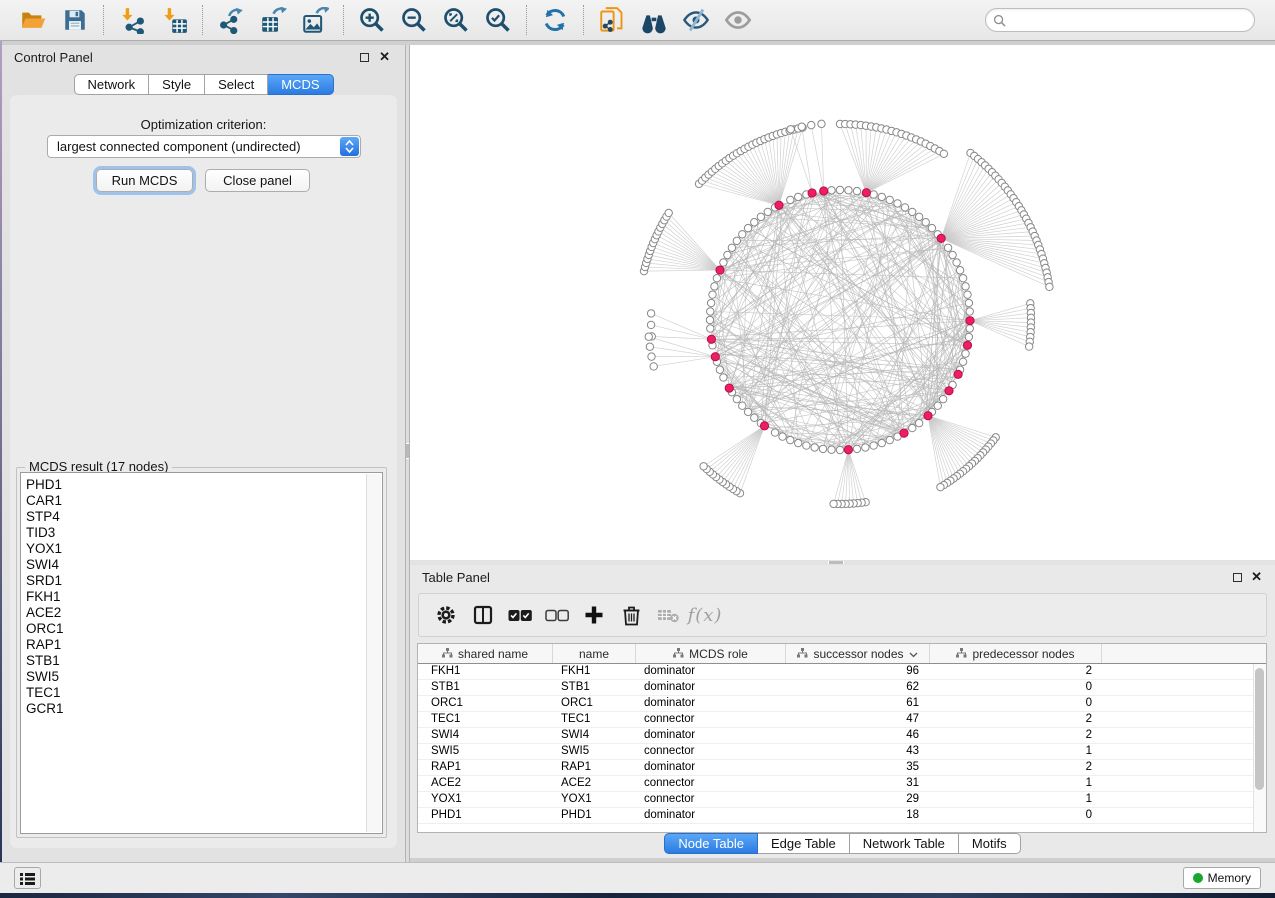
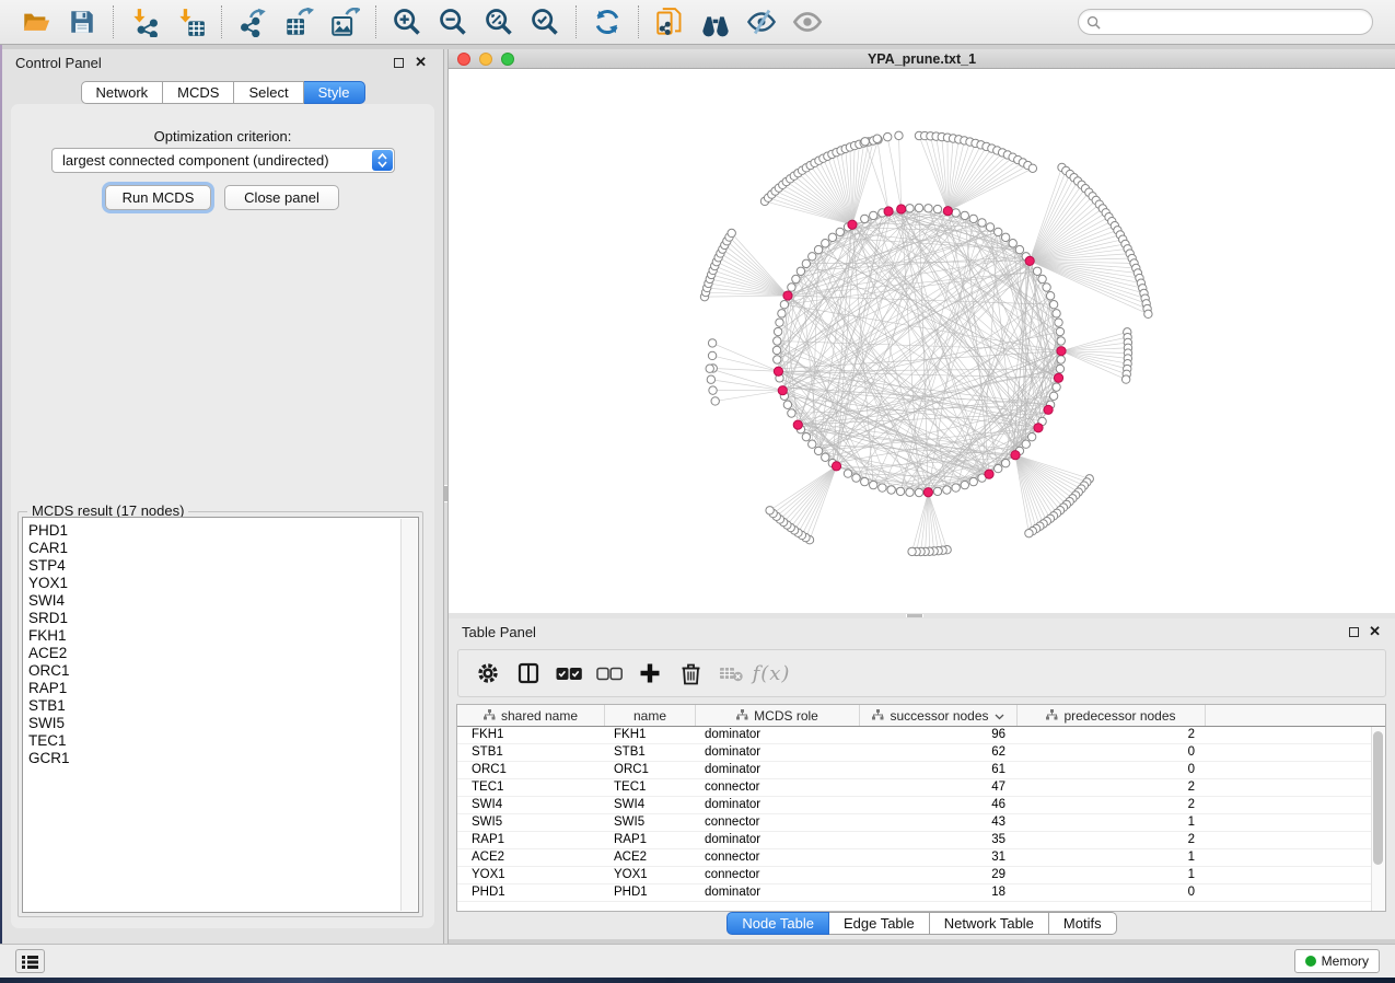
  Control Panel
  ✕
  Network
- Style
+ MCDS
  Select
- MCDS
+ Style
  Optimization criterion:
  largest connected component (undirected)
  Run MCDS
  Close panel
  MCDS result (17 nodes)
  PHD1
  CAR1
  STP4
- TID3
  YOX1
  SWI4
  SRD1
  FKH1
  ACE2
  ORC1
  RAP1
  STB1
  SWI5
  TEC1
  GCR1
+ YPA_prune.txt_1
  Table Panel
  ✕
  f(x)
  shared name
  name
  MCDS role
  successor nodes
  predecessor nodes
  FKH1
  FKH1
  dominator
  96
  2
  STB1
  STB1
  dominator
  62
  0
  ORC1
  ORC1
  dominator
  61
  0
  TEC1
  TEC1
  connector
  47
  2
  SWI4
  SWI4
  dominator
  46
  2
  SWI5
  SWI5
  connector
  43
  1
  RAP1
  RAP1
  dominator
  35
  2
  ACE2
  ACE2
  connector
  31
  1
  YOX1
  YOX1
  connector
  29
  1
  PHD1
  PHD1
  dominator
  18
  0
  Node Table
  Edge Table
  Network Table
  Motifs
  Memory
